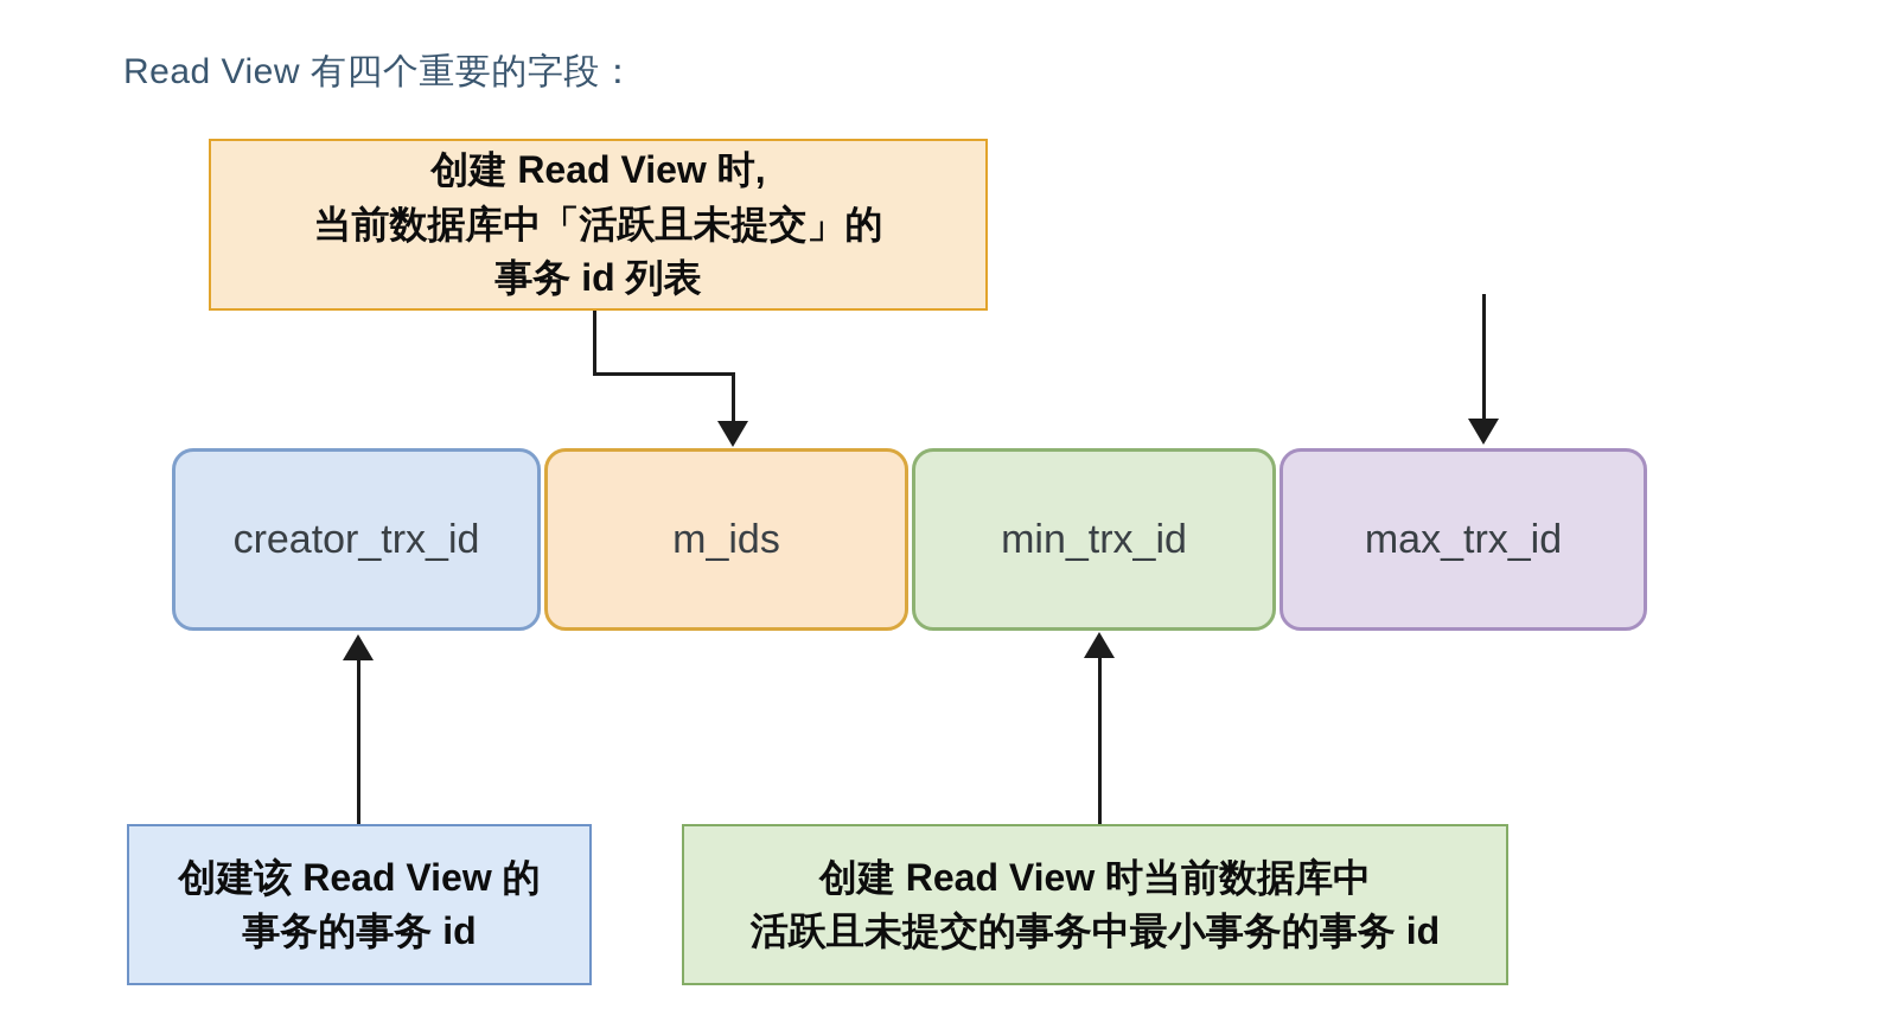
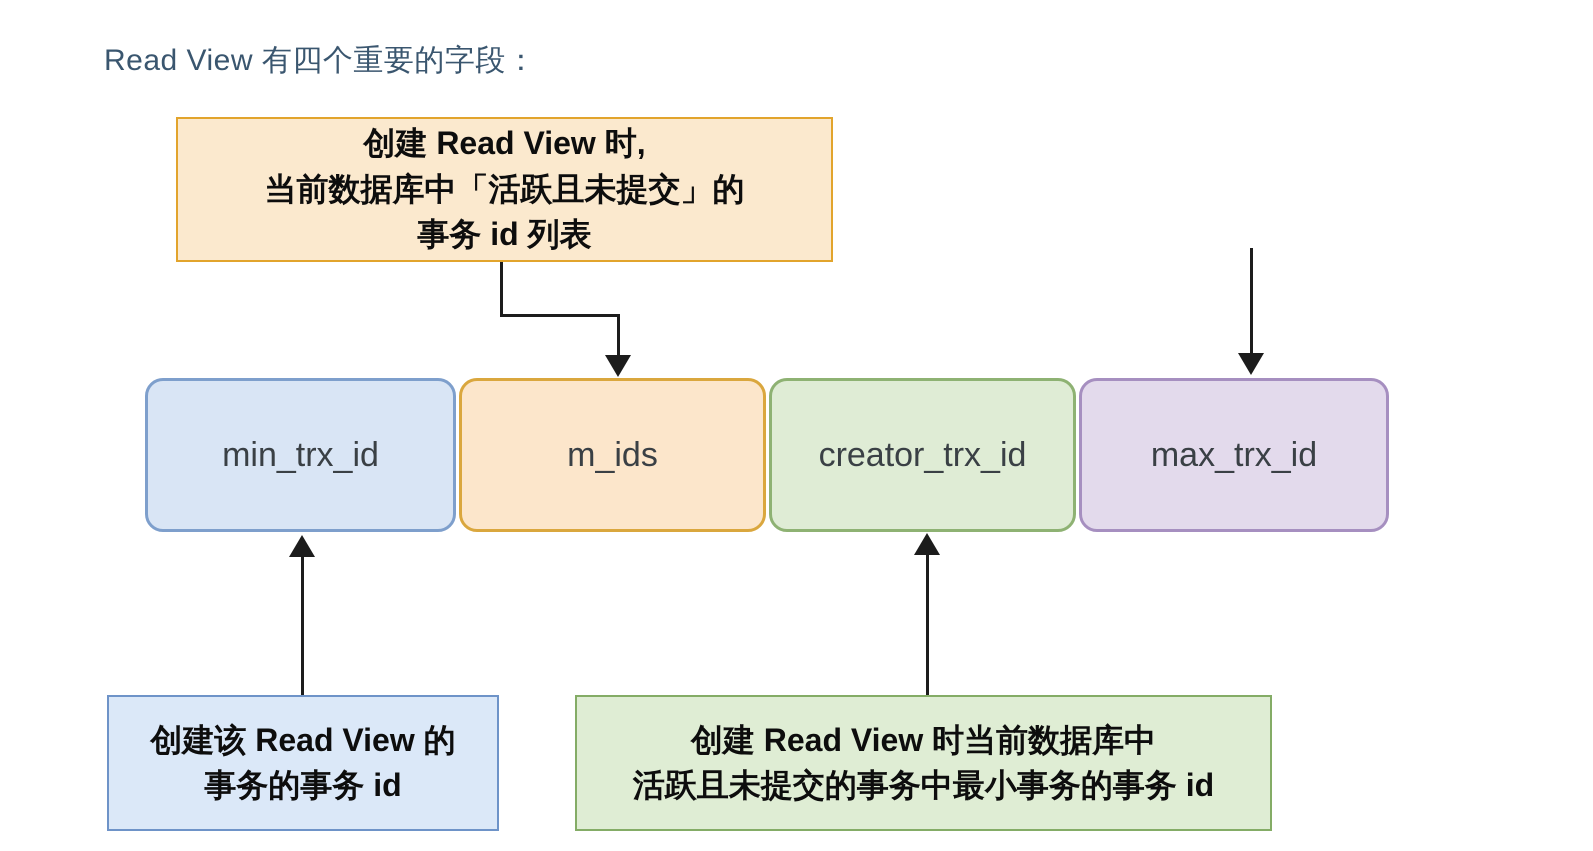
  Read View 有四个重要的字段：
  创建 Read View 时,
  当前数据库中「活跃且未提交」的
  事务 id 列表
  创建该 Read View 的
  事务的事务 id
  创建 Read View 时当前数据库中
  活跃且未提交的事务中最小事务的事务 id
- creator_trx_id
+ min_trx_id
  m_ids
- min_trx_id
+ creator_trx_id
  max_trx_id
